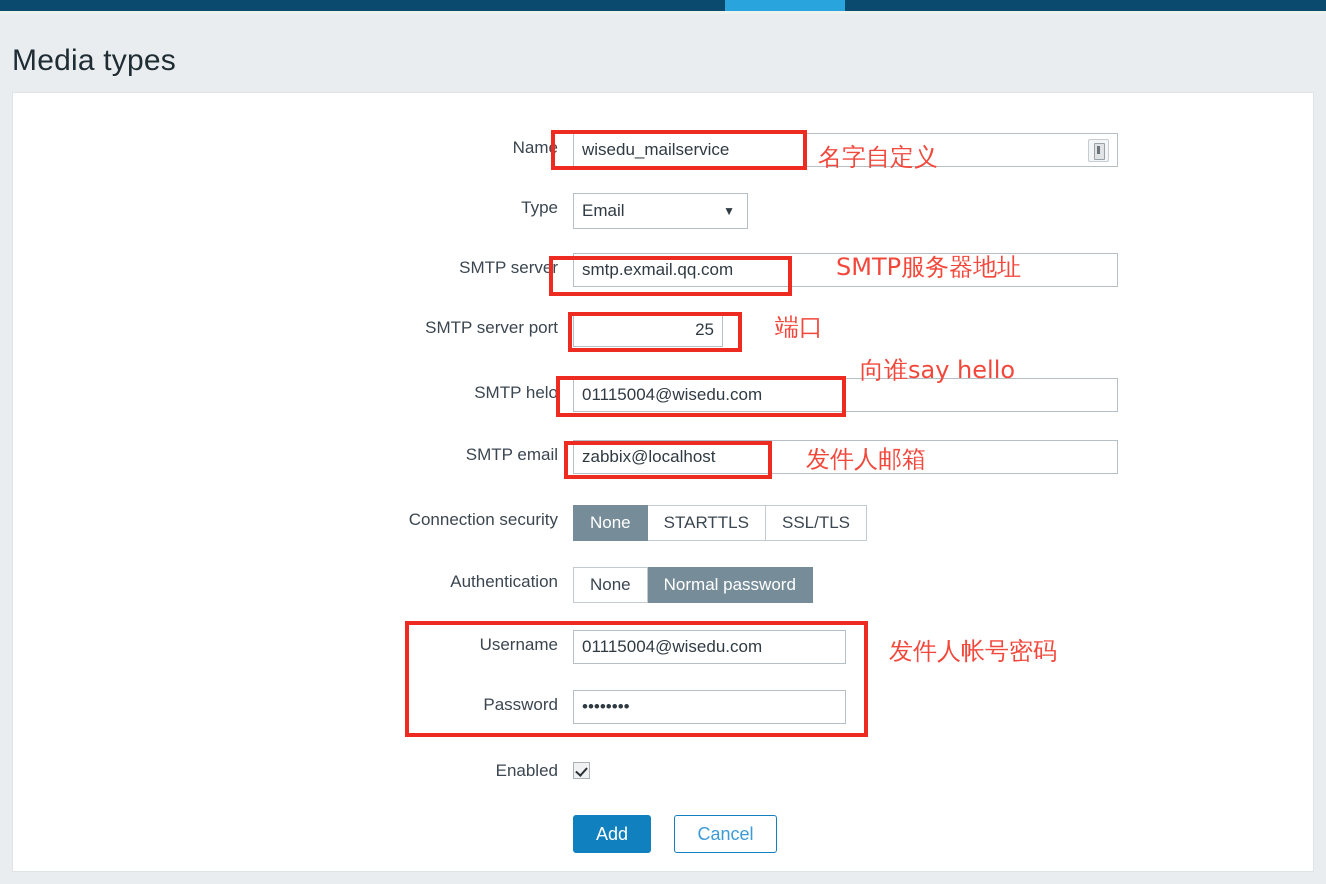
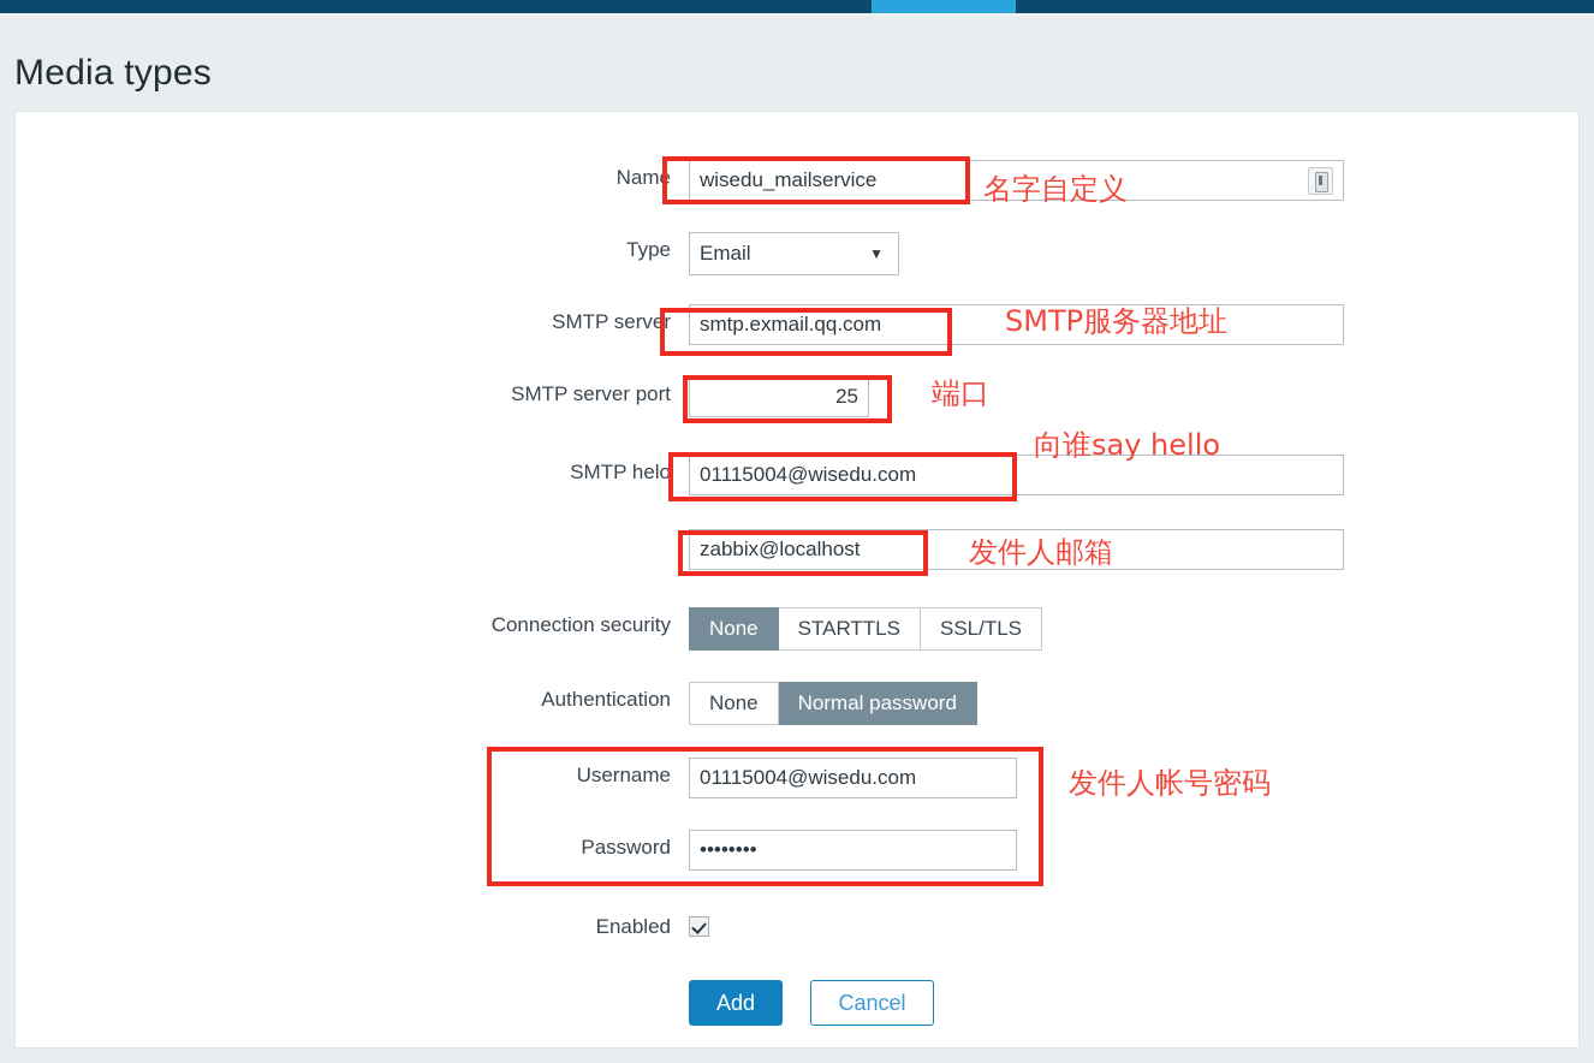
  Media types
  Name
  wisedu_mailservice
  Type
  Email
  ▼
  SMTP server
  smtp.exmail.qq.com
  SMTP server port
  25
  SMTP helo
  01115004@wisedu.com
- SMTP email
  zabbix@localhost
  Connection security
  None
  STARTTLS
  SSL/TLS
  Authentication
  None
  Normal password
  Username
  01115004@wisedu.com
  Password
  ••••••••
  Enabled
  Add Cancel
  名字自定义
  SMTP服务器地址
  端口
  向谁say hello
  发件人邮箱
  发件人帐号密码
